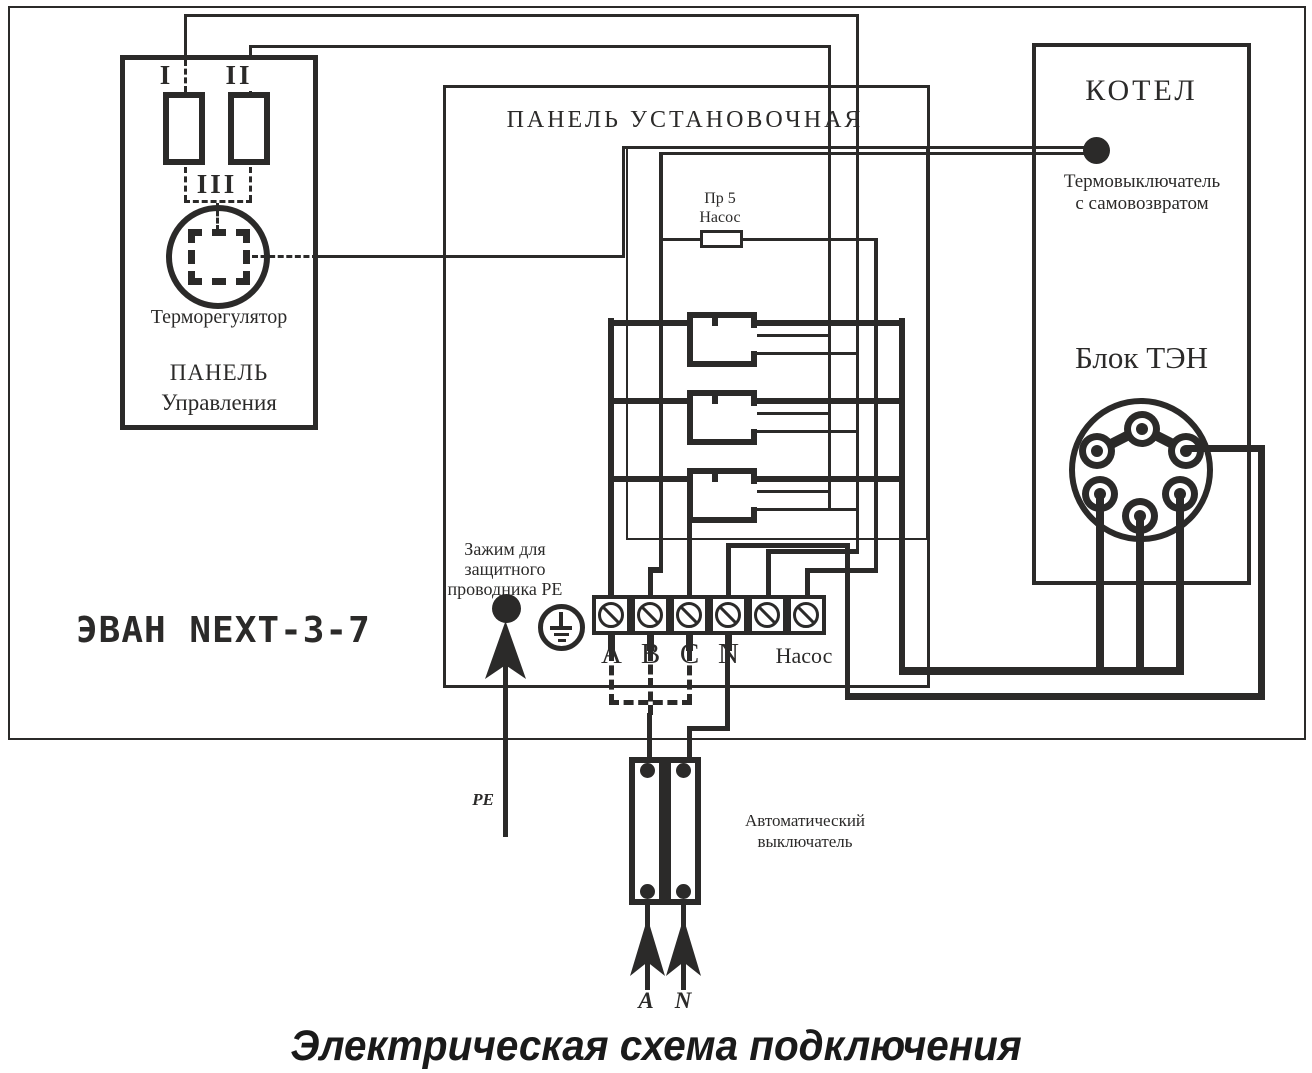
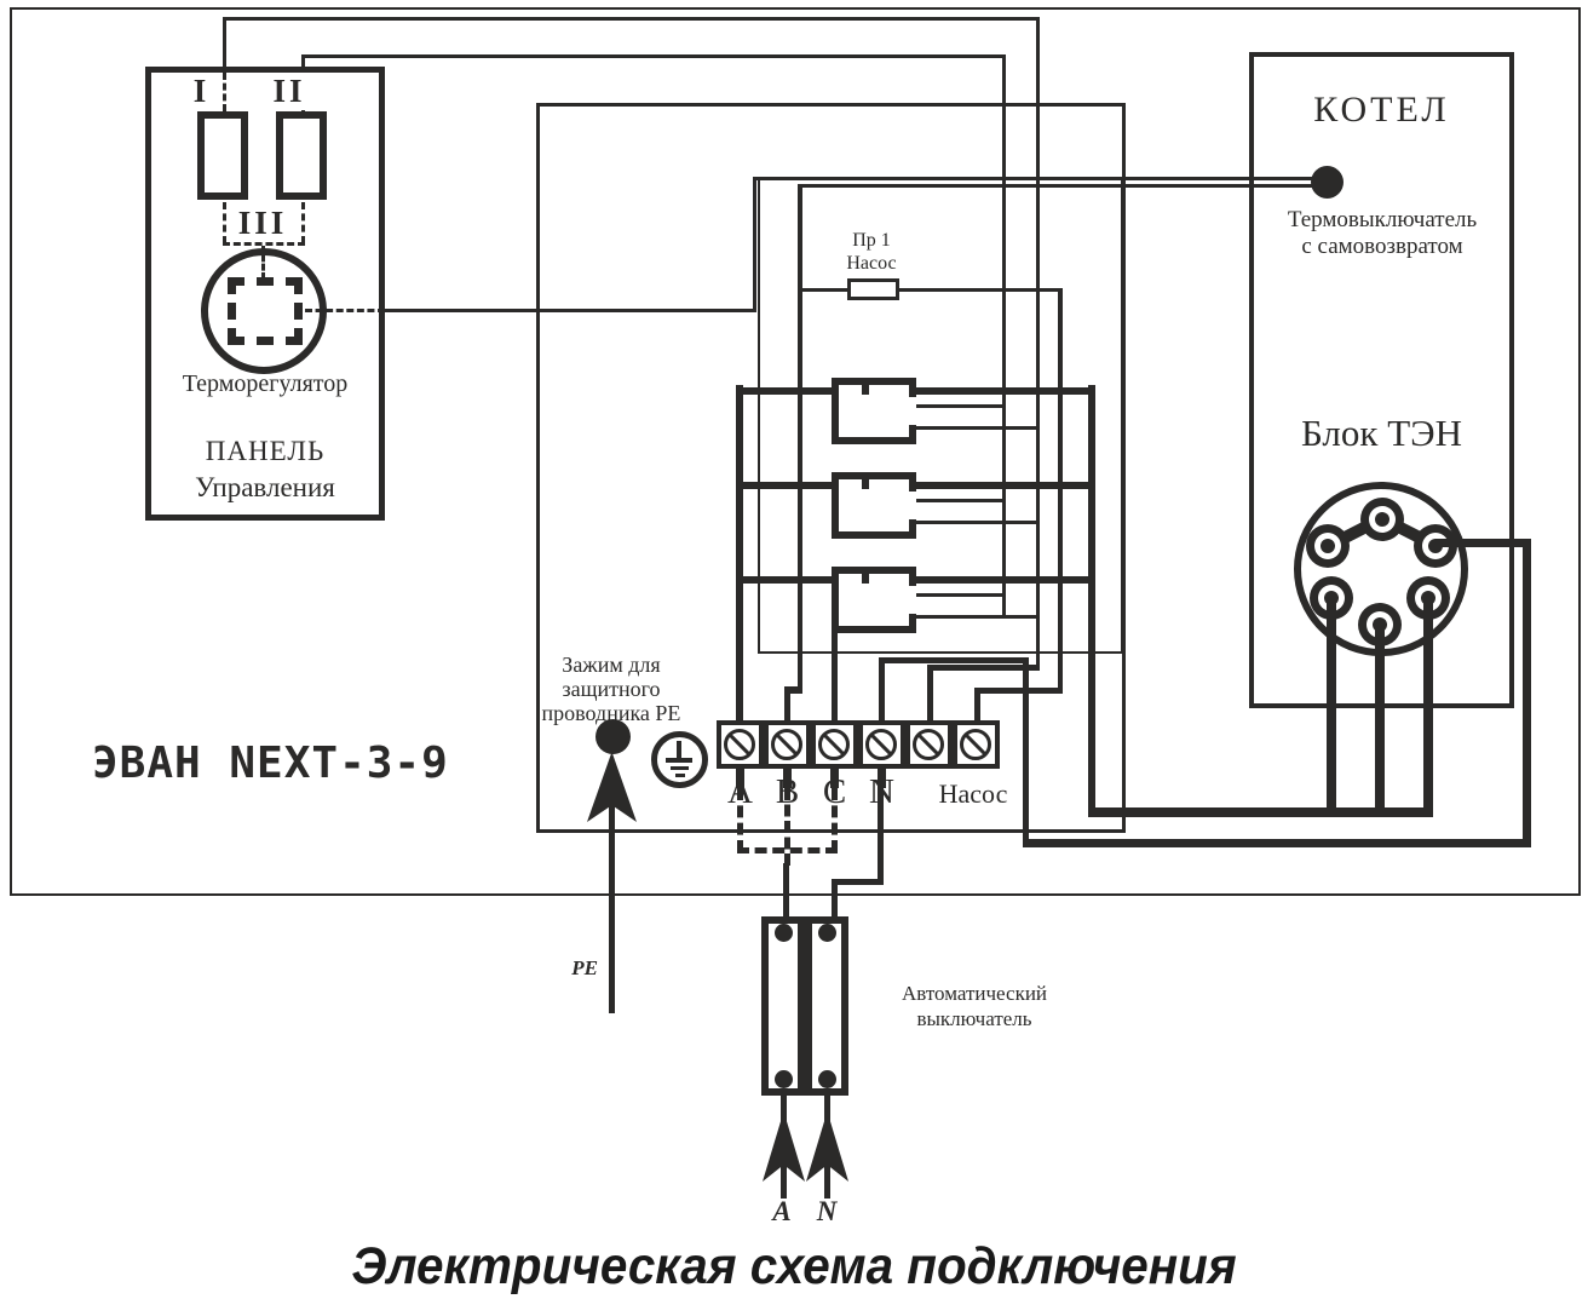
  I
  II
  III
  Терморегулятор
  ПАНЕЛЬ
  Управления
- ПАНЕЛЬ УСТАНОВОЧНАЯ
- Пр 5
+ Пр 1
  Насос
  КОТЕЛ
  Термовыключатель
  с самовозвратом
  Блок ТЭН
  Зажим для
  защитного
  проводника PE
  PE
  A
  B
  C
  N
  Насос
- ЭВАН NEXT-3-7
+ ЭВАН NEXT-3-9
  Автоматический
  выключатель
  A
  N
  Электрическая схема подключения
